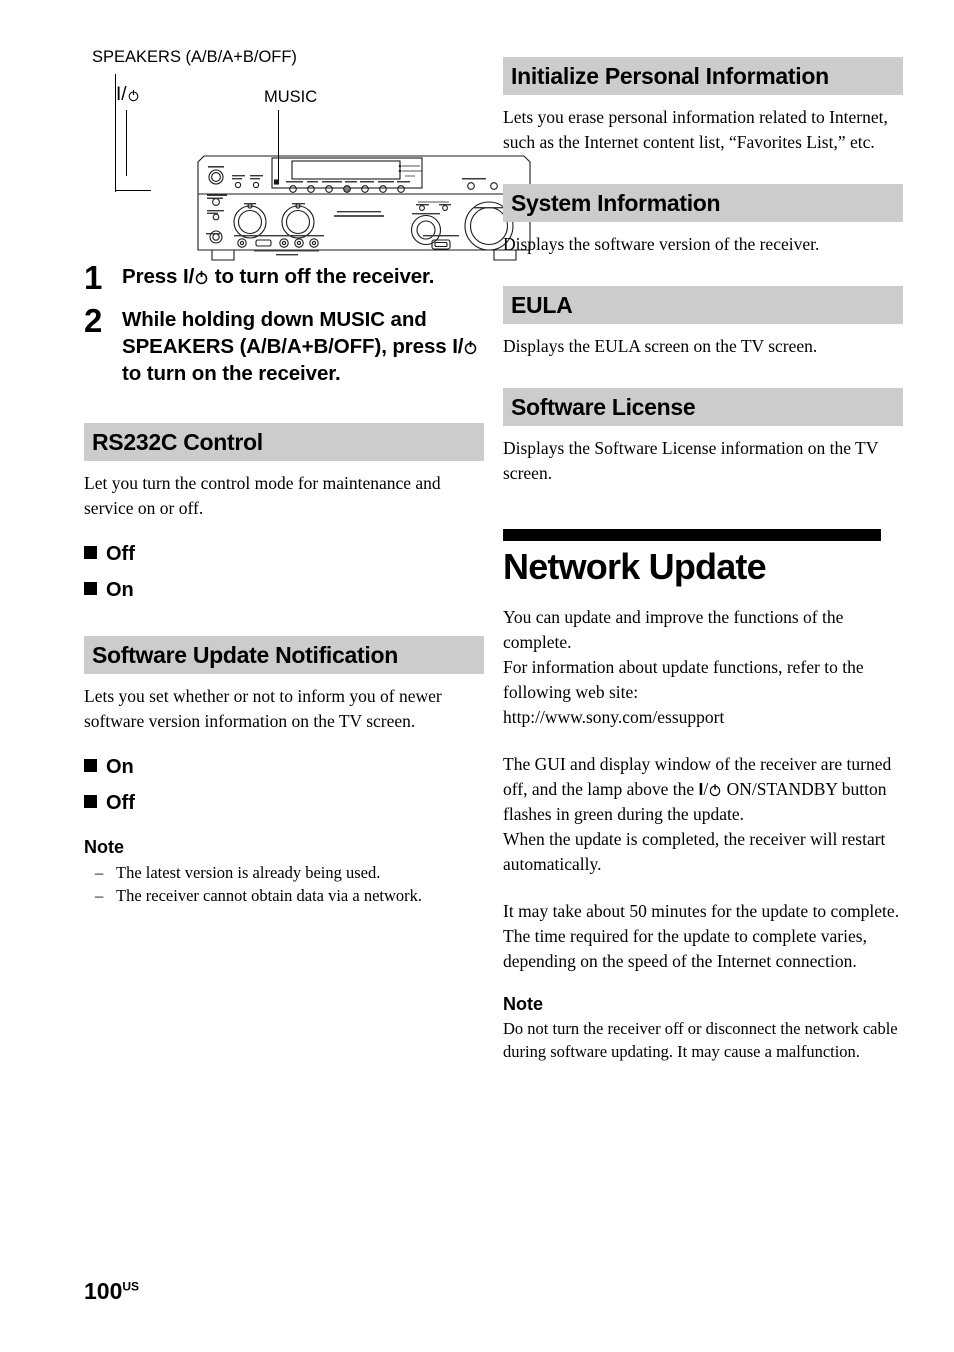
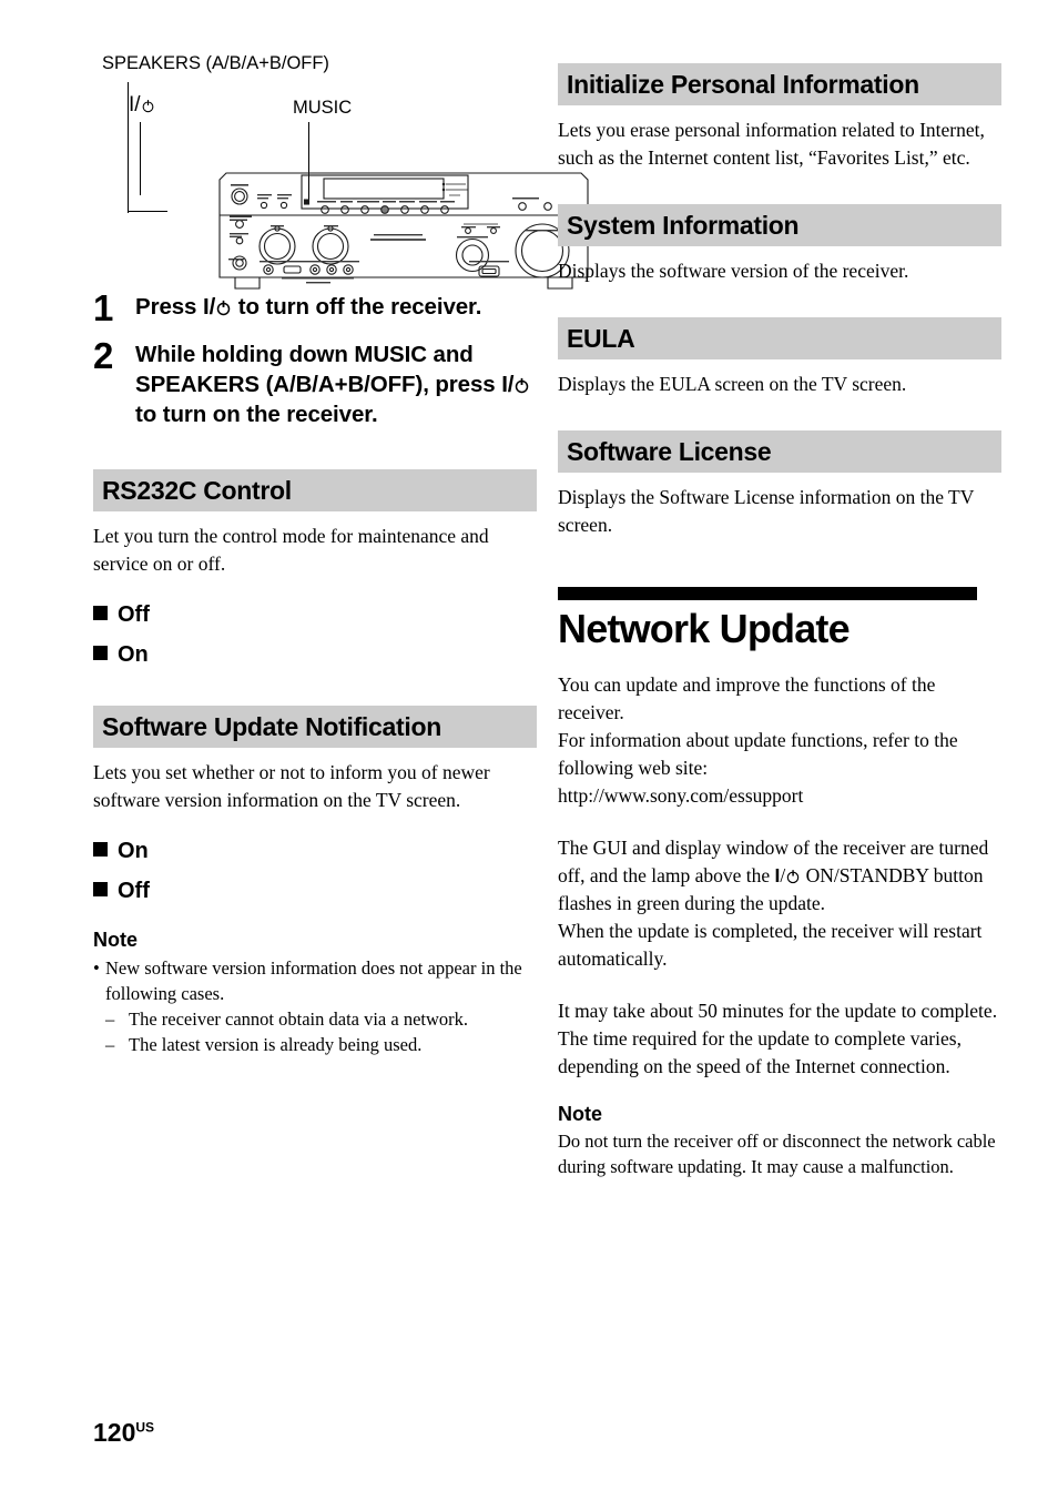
  SPEAKERS (A/B/A+B/OFF)
  I/
  MUSIC
  1
  Press I/ to turn off the receiver.
  2
  While holding down MUSIC and SPEAKERS (A/B/A+B/OFF), press I/ to turn on the receiver.
  RS232C Control
  Let you turn the control mode for maintenance and service on or off.
  Off
  On
  Software Update Notification
  Lets you set whether or not to inform you of newer software version information on the TV screen.
  On
  Off
  Note
+ •
+ New software version information does not appear in the following cases.
  –
- The latest version is already being used.
+ The receiver cannot obtain data via a network.
  –
- The receiver cannot obtain data via a network.
+ The latest version is already being used.
  Initialize Personal Information
  Lets you erase personal information related to Internet, such as the Internet content list, “Favorites List,” etc.
  System Information
  Displays the software version of the receiver.
  EULA
  Displays the EULA screen on the TV screen.
  Software License
  Displays the Software License information on the TV screen.
  Network Update
- You can update and improve the functions of the complete.
+ You can update and improve the functions of the receiver.
  For information about update functions, refer to the following web site:
  http://www.sony.com/essupport
  The GUI and display window of the receiver are turned off, and the lamp above the I/ ON/STANDBY button flashes in green during the update.
  When the update is completed, the receiver will restart automatically.
  It may take about 50 minutes for the update to complete. The time required for the update to complete varies, depending on the speed of the Internet connection.
  Note
  Do not turn the receiver off or disconnect the network cable during software updating. It may cause a malfunction.
- 100US
+ 120US
